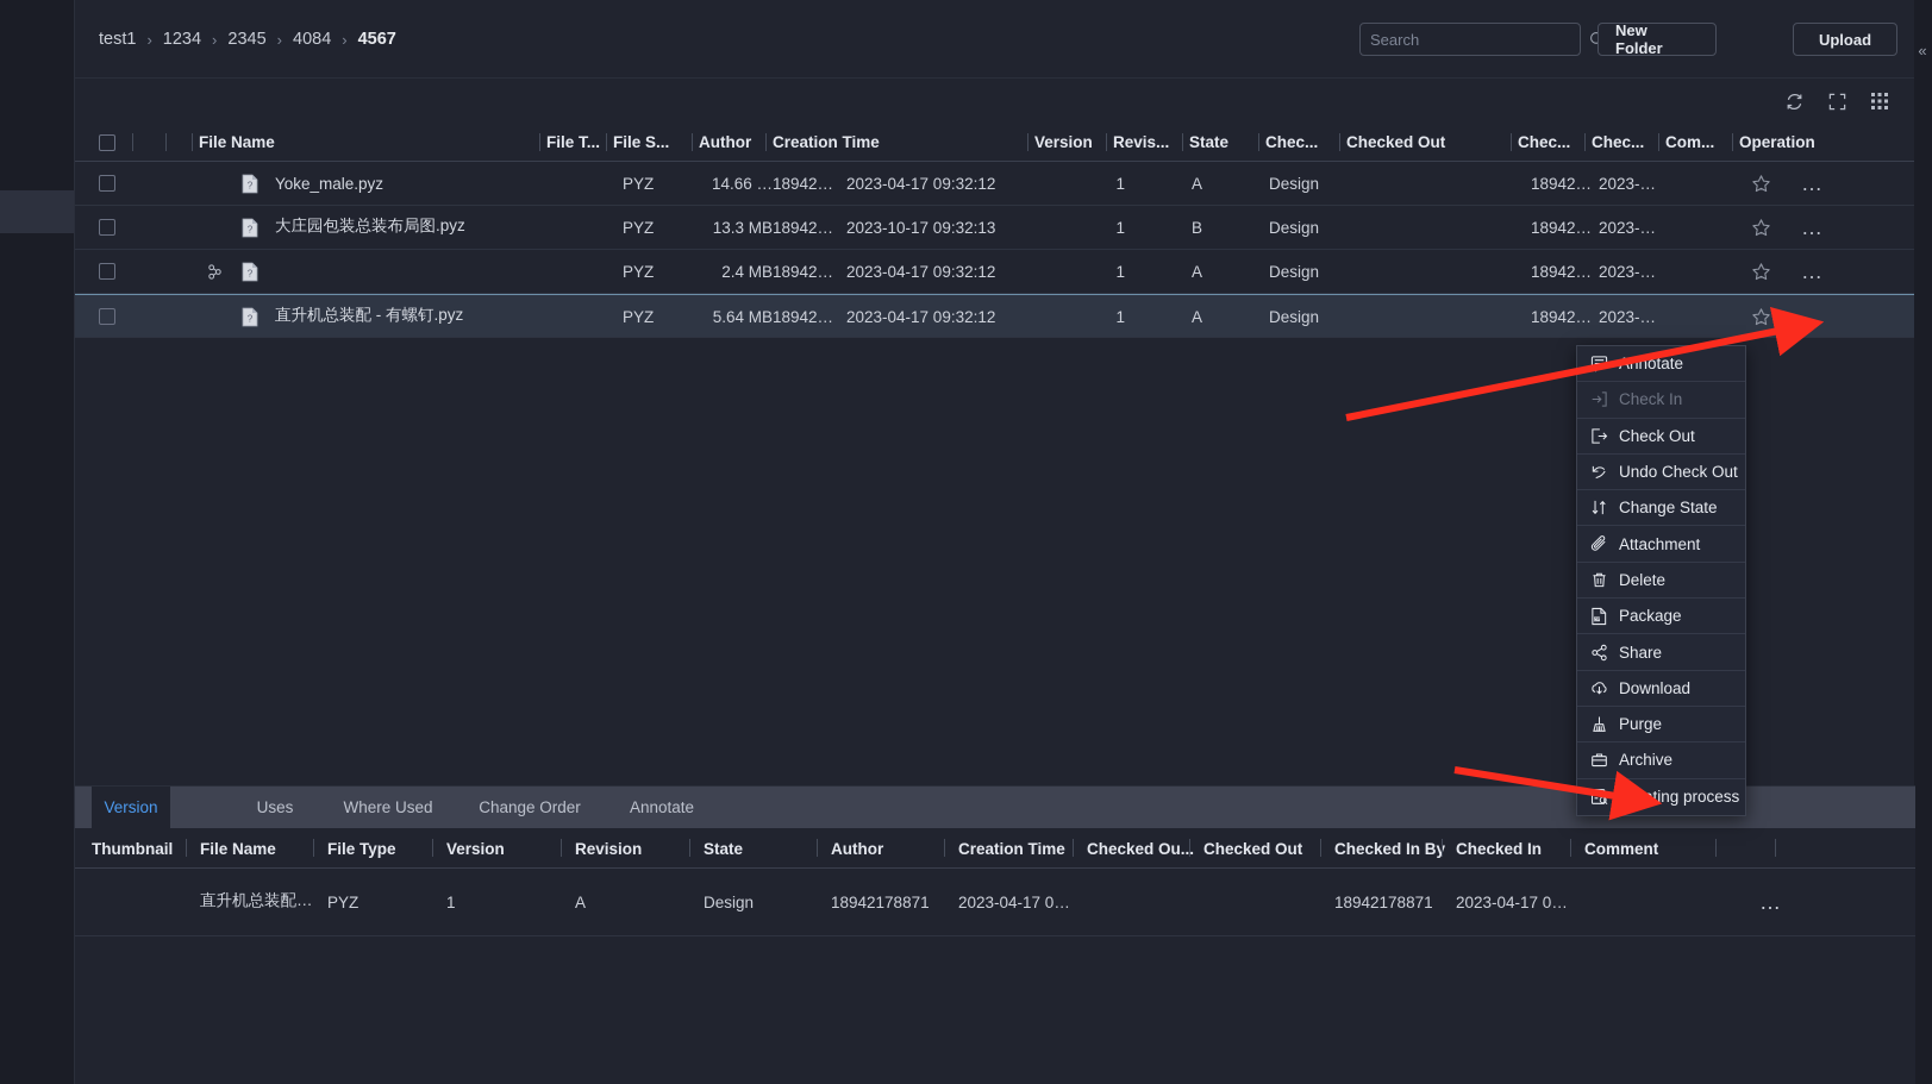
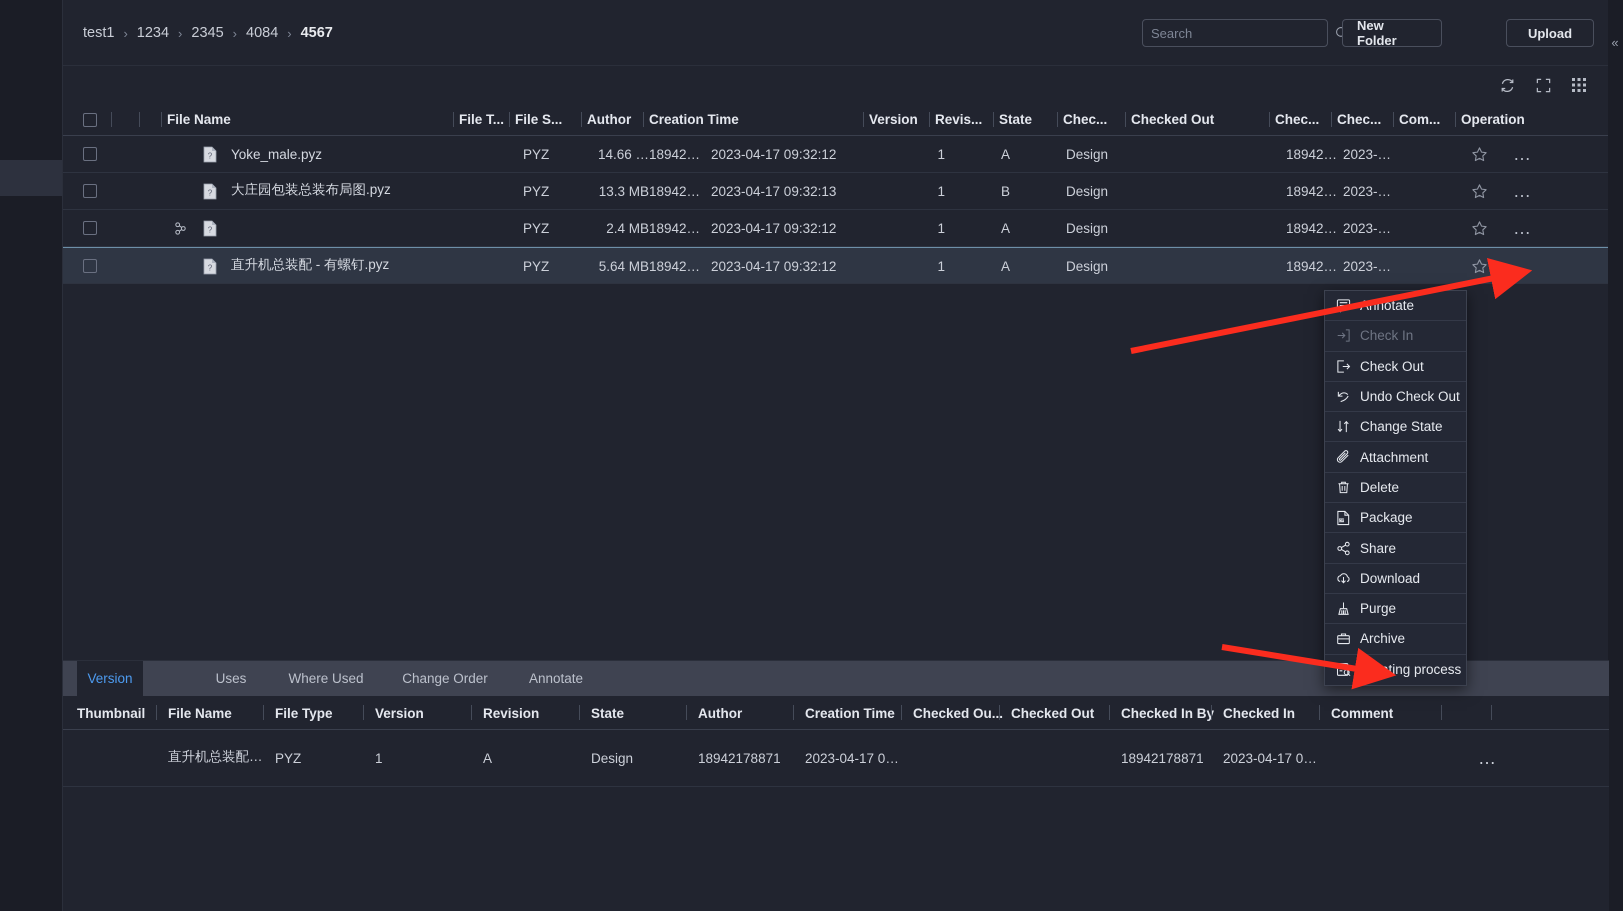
  «
  test1
  ›
  1234
  ›
  2345
  ›
  4084
  ›
  4567
  Search
  New Folder
  Upload
  File Name
  File T...
  File S...
  Author
  Creation Time
  Version
  Revis...
  State
  Chec...
  Checked Out
  Chec...
  Chec...
  Com...
  Operation
  ?
  Yoke_male.pyz
  PYZ
  14.66 …
  18942…
  2023-04-17 09:32:12
  1
  A
  Design
  18942…
  2023-…
  …
  ?
  大庄园包装总装布局图.pyz
  PYZ
  13.3 MB
  18942…
- 2023-10-17 09:32:13
+ 2023-04-17 09:32:13
  1
  B
  Design
  18942…
  2023-…
  …
  ?
  PYZ
  2.4 MB
  18942…
  2023-04-17 09:32:12
  1
  A
  Design
  18942…
  2023-…
  …
  ?
  直升机总装配 - 有螺钉.pyz
  PYZ
  5.64 MB
  18942…
  2023-04-17 09:32:12
  1
  A
  Design
  18942…
  2023-…
  …
  Version
  Uses
  Where Used
  Change Order
  Annotate
  Thumbnail
  File Name
  File Type
  Version
  Revision
  State
  Author
  Creation Time
  Checked Ou...
  Checked Out
  Checked In B
  Checked In
  Comment
  直升机总装配…
  PYZ
  1
  A
  Design
  18942178871
  2023-04-17 0…
  18942178871
  2023-04-17 0…
  …
  nnotate
  Check In
  Check Out
  Undo Check Out
  Change State
  Attachment
  Delete
  Package
  Share
  Download
  Purge
  Archive
  ating process
